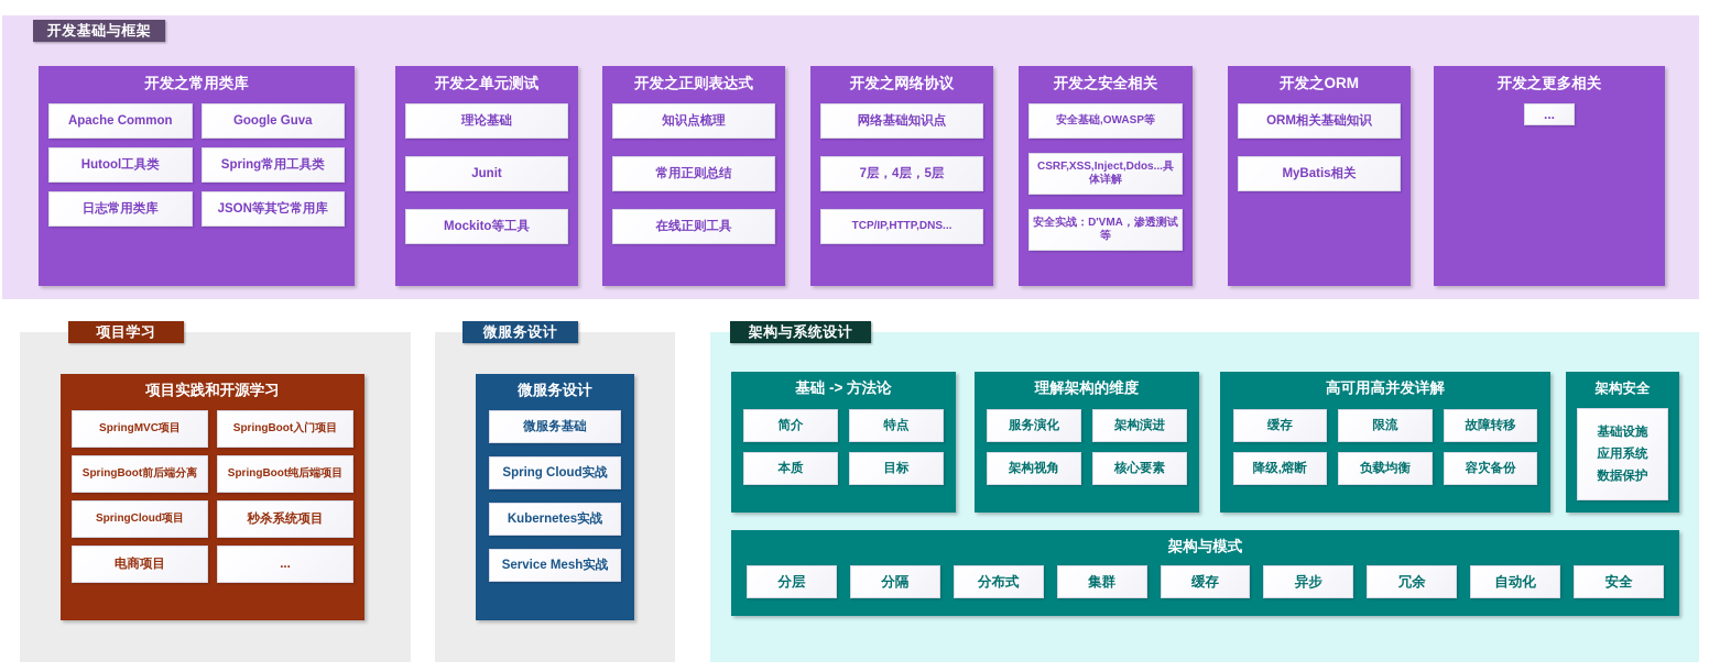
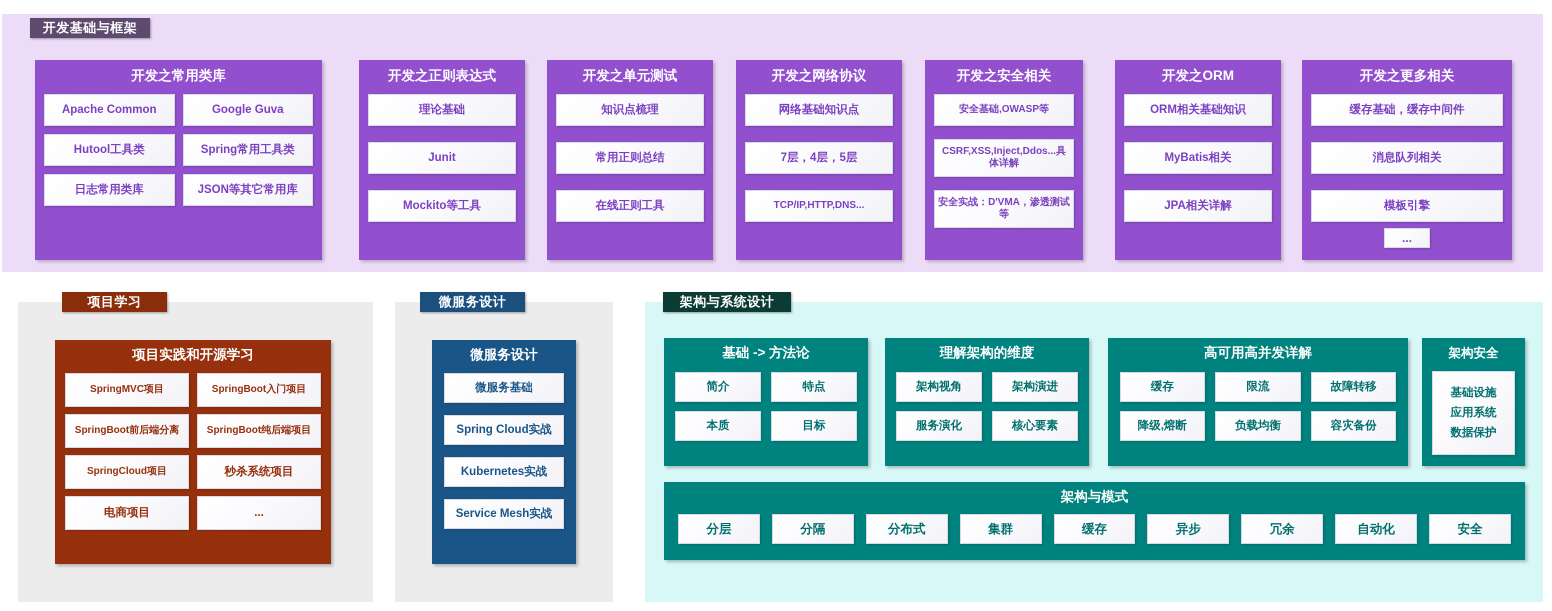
  开发基础与框架
  开发之常用类库
  Apache Common
  Google Guva
  Hutool工具类
  Spring常用工具类
  日志常用类库
  JSON等其它常用库
- 开发之单元测试
+ 开发之正则表达式
  理论基础
  Junit
  Mockito等工具
- 开发之正则表达式
+ 开发之单元测试
  知识点梳理
  常用正则总结
  在线正则工具
  开发之网络协议
  网络基础知识点
  7层，4层，5层
  TCP/IP,HTTP,DNS...
  开发之安全相关
  安全基础,OWASP等
  CSRF,XSS,Inject,Ddos...具体详解
  安全实战：D'VMA，渗透测试等
  开发之ORM
  ORM相关基础知识
  MyBatis相关
+ JPA相关详解
  开发之更多相关
+ 缓存基础，缓存中间件
+ 消息队列相关
+ 模板引擎
  ...
  项目学习
  项目实践和开源学习
  SpringMVC项目
  SpringBoot入门项目
  SpringBoot前后端分离
  SpringBoot纯后端项目
  SpringCloud项目
  秒杀系统项目
  电商项目
  ...
  微服务设计
  微服务设计
  微服务基础
  Spring Cloud实战
  Kubernetes实战
  Service Mesh实战
  架构与系统设计
  基础 -> 方法论
  简介
  特点
  本质
  目标
  理解架构的维度
- 服务演化
+ 架构视角
  架构演进
- 架构视角
+ 服务演化
  核心要素
  高可用高并发详解
  缓存
  限流
  故障转移
  降级,熔断
  负载均衡
  容灾备份
  架构安全
  基础设施
  应用系统
  数据保护
  架构与模式
  分层
  分隔
  分布式
  集群
  缓存
  异步
  冗余
  自动化
  安全
